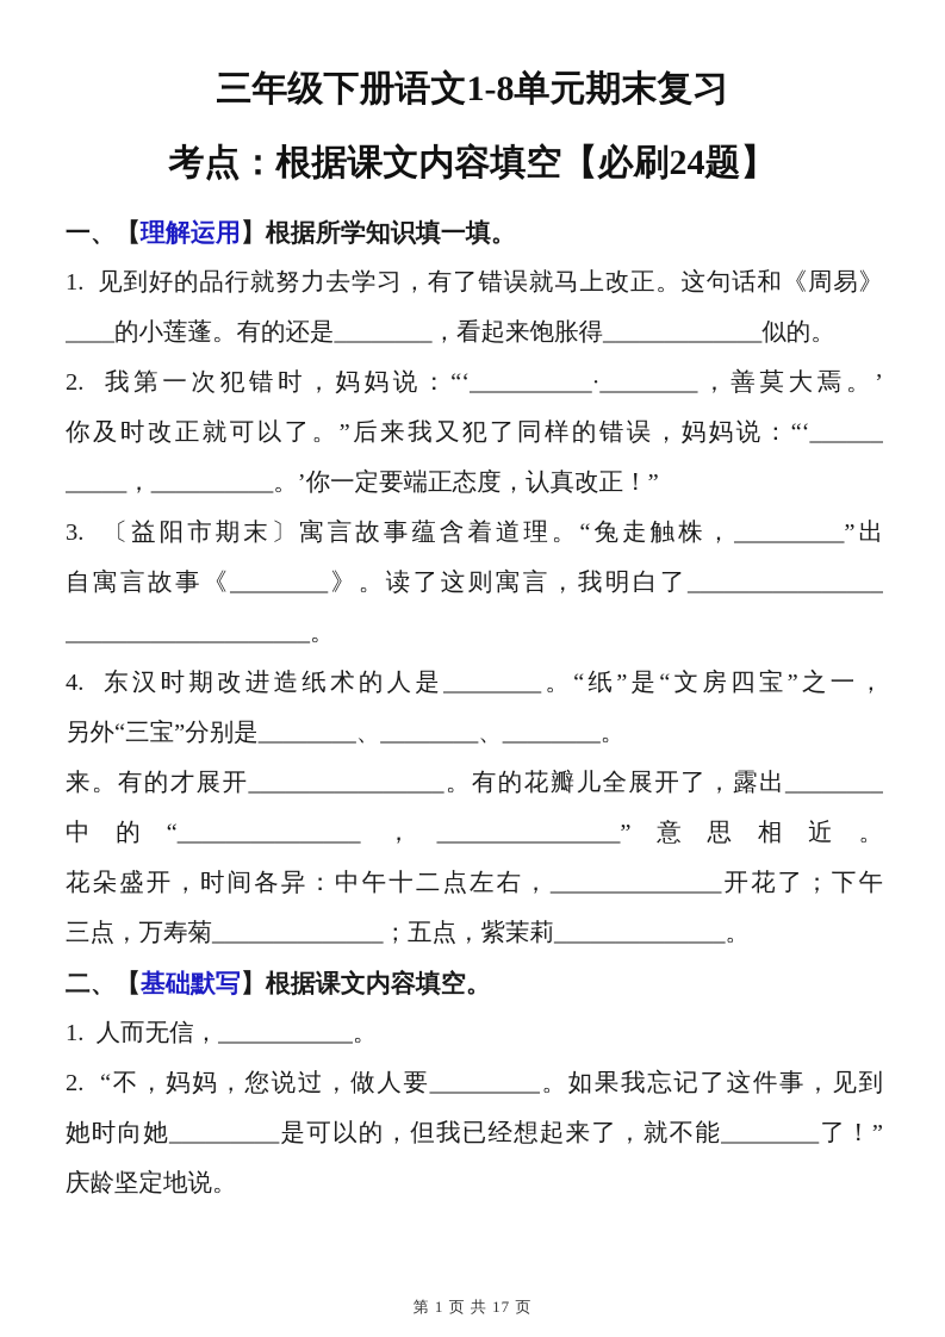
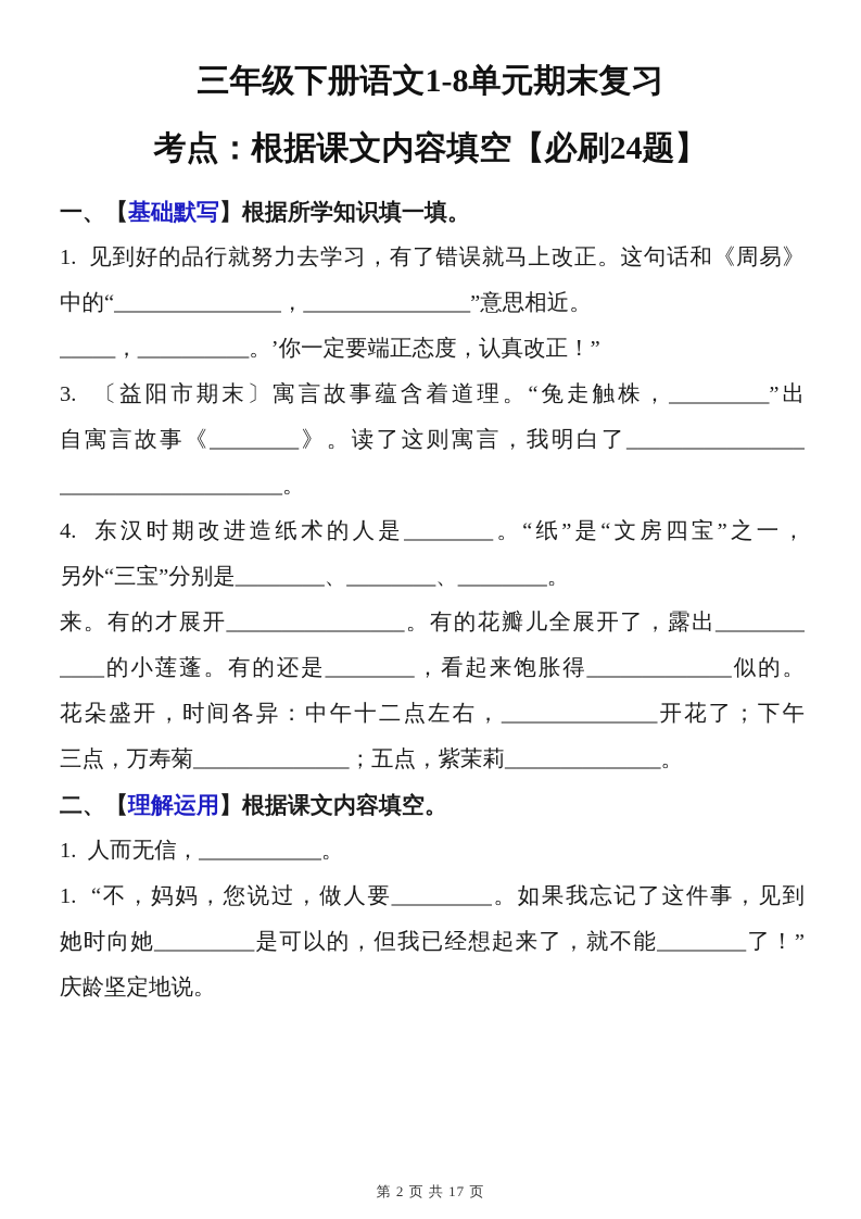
  三年级下册语文1-8单元期末复习
  考点：根据课文内容填空【必刷24题】
- 一、【理解运用】根据所学知识填一填。
+ 一、【基础默写】根据所学知识填一填。
  1. 见到好的品行就努力去学习，有了错误就马上改正。这句话和《周易》
- ____的小莲蓬。有的还是________，看起来饱胀得_____________似的。
+ 中的“_______________，_______________”意思相近。
- 2. 我第一次犯错时，妈妈说：“‘__________·________，善莫大焉。’
- 你及时改正就可以了。”后来我又犯了同样的错误，妈妈说：“‘______
  _____，__________。’你一定要端正态度，认真改正！”
  3. 〔益阳市期末〕寓言故事蕴含着道理。“兔走触株，_________”出
  自寓言故事《________》。读了这则寓言，我明白了________________
  ____________________。
  4. 东汉时期改进造纸术的人是________。“纸”是“文房四宝”之一，
  另外“三宝”分别是________、________、________。
  来。有的才展开________________。有的花瓣儿全展开了，露出________
- 中的“_______________，_______________”意思相近。
+ ____的小莲蓬。有的还是________，看起来饱胀得_____________似的。
  花朵盛开，时间各异：中午十二点左右，______________开花了；下午
  三点，万寿菊______________；五点，紫茉莉______________。
- 二、【基础默写】根据课文内容填空。
+ 二、【理解运用】根据课文内容填空。
  1. 人而无信，___________。
- 2. “不，妈妈，您说过，做人要_________。如果我忘记了这件事，见到
+ 1. “不，妈妈，您说过，做人要_________。如果我忘记了这件事，见到
  她时向她_________是可以的，但我已经想起来了，就不能________了！”
  庆龄坚定地说。
- 第 1 页 共 17 页
+ 第 2 页 共 17 页
